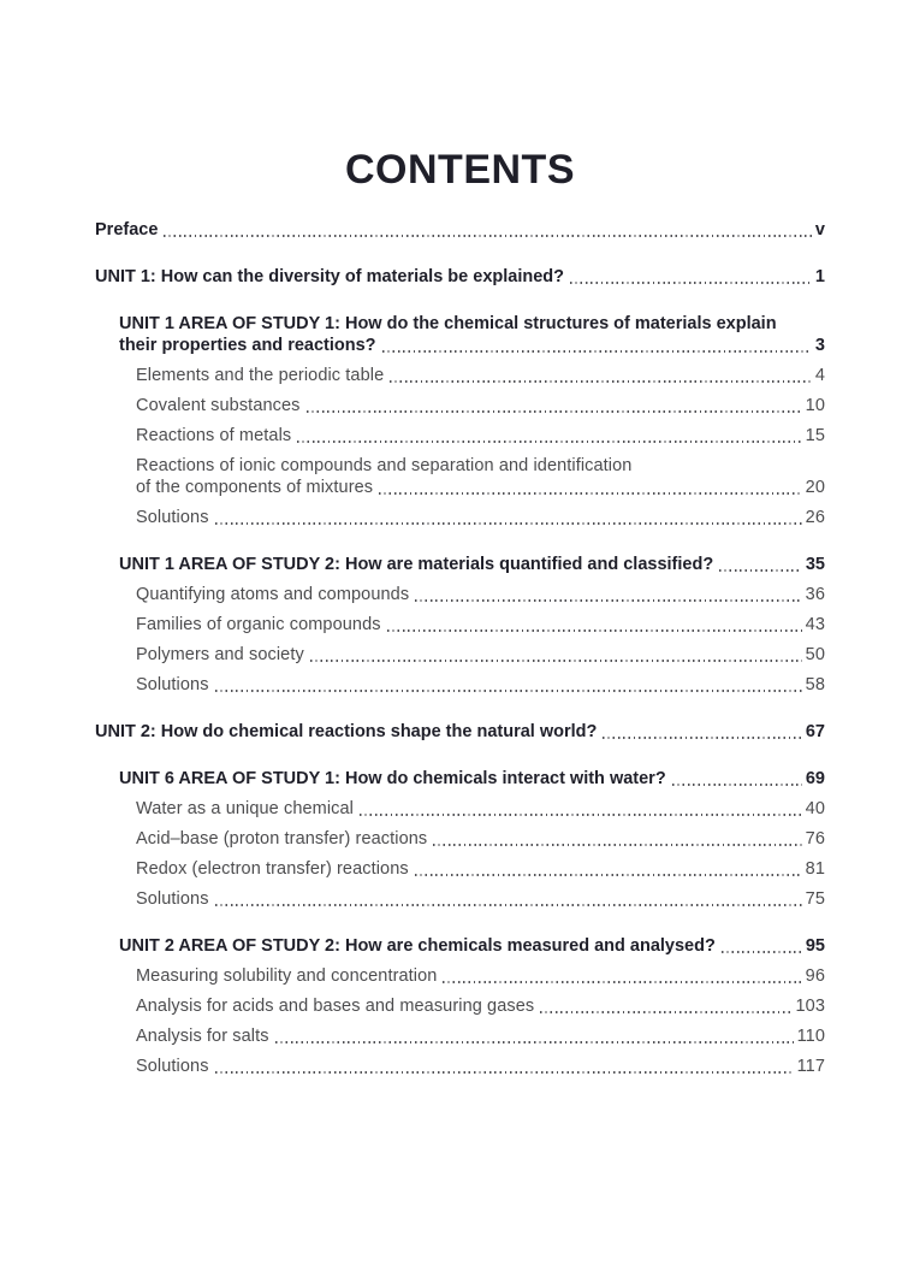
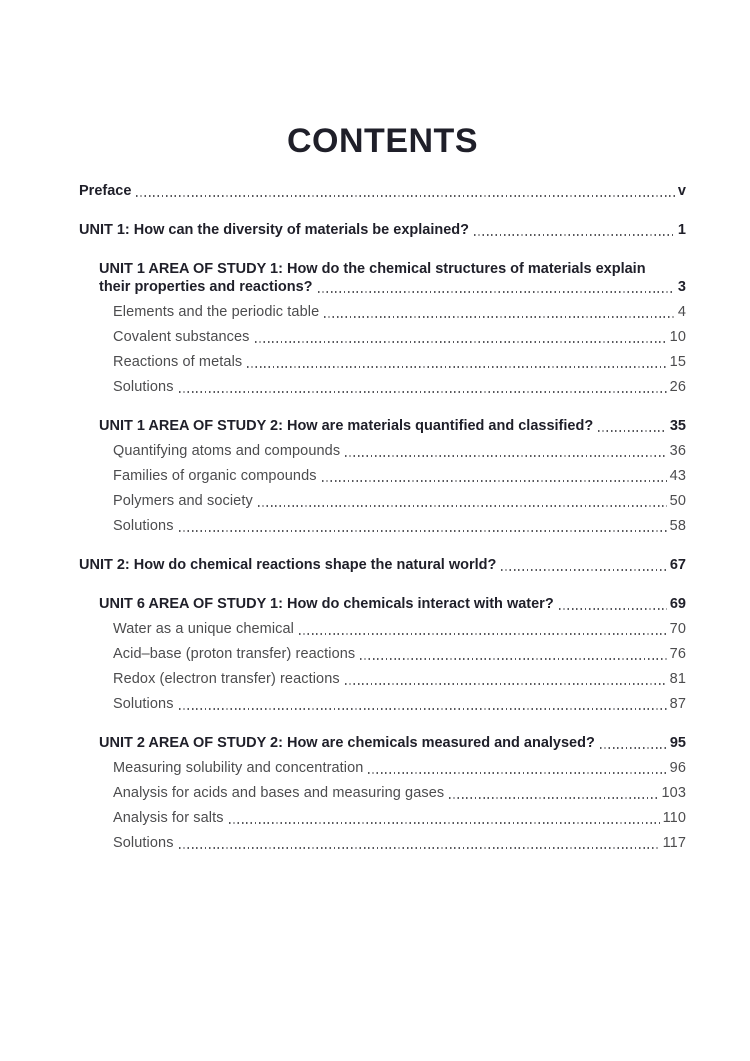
  CONTENTS
  Preface
  v
  UNIT 1: How can the diversity of materials be explained?
  1
  UNIT 1 AREA OF STUDY 1: How do the chemical structures of materials explain
  their properties and reactions?
  3
  Elements and the periodic table
  4
  Covalent substances
  10
  Reactions of metals
  15
- Reactions of ionic compounds and separation and identification
- of the components of mixtures
- 20
  Solutions
  26
  UNIT 1 AREA OF STUDY 2: How are materials quantified and classified?
  35
  Quantifying atoms and compounds
  36
  Families of organic compounds
  43
  Polymers and society
  50
  Solutions
  58
  UNIT 2: How do chemical reactions shape the natural world?
  67
  UNIT 6 AREA OF STUDY 1: How do chemicals interact with water?
  69
  Water as a unique chemical
- 40
+ 70
  Acid–base (proton transfer) reactions
  76
  Redox (electron transfer) reactions
  81
  Solutions
- 75
+ 87
  UNIT 2 AREA OF STUDY 2: How are chemicals measured and analysed?
  95
  Measuring solubility and concentration
  96
  Analysis for acids and bases and measuring gases
  103
  Analysis for salts
  110
  Solutions
  117
